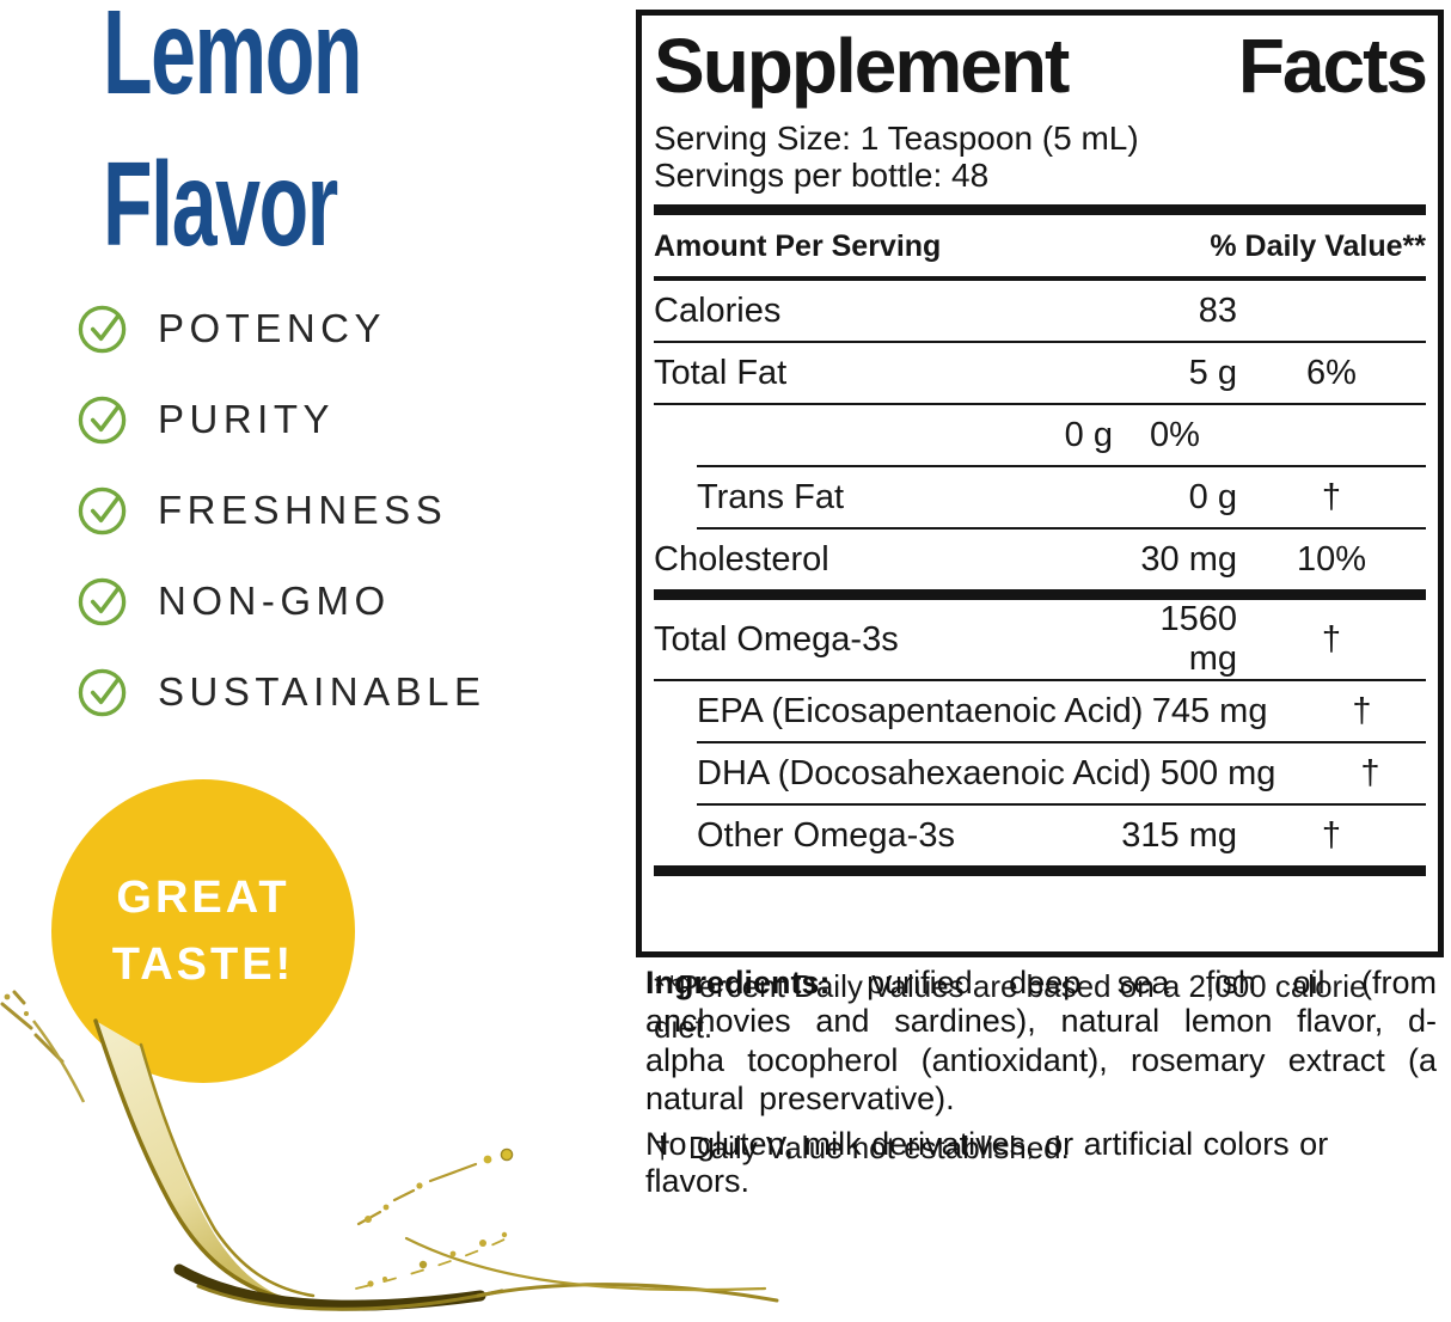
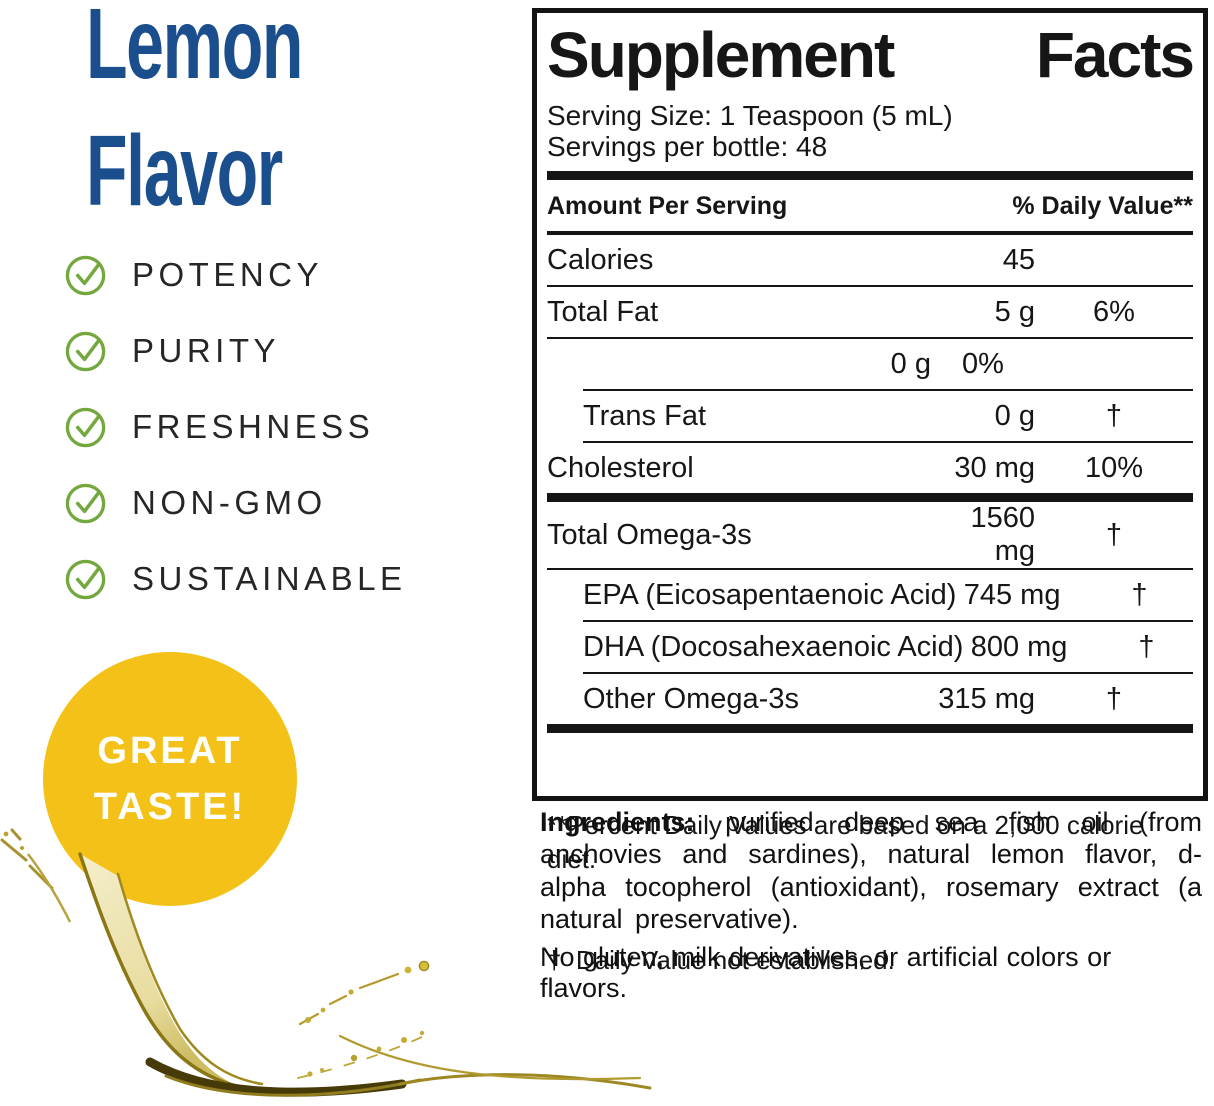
  Lemon
  Flavor
  POTENCY
  PURITY
  FRESHNESS
  NON-GMO
  SUSTAINABLE
  GREAT
  TASTE!
  Supplement
  Facts
  Serving Size: 1 Teaspoon (5 mL)
  Servings per bottle: 48
  Amount Per Serving
  % Daily Value**
  Calories
- 83
+ 45
  Total Fat
  5 g
  6%
  0 g
  0%
  Trans Fat
  0 g
  †
  Cholesterol
  30 mg
  10%
  Total Omega-3s
  1560 mg
  †
  EPA (Eicosapentaenoic Acid)
  745 mg
  †
  DHA (Docosahexaenoic Acid)
- 500 mg
+ 800 mg
  †
  Other Omega-3s
  315 mg
  †
  **Percent Daily Values are based on a 2,000 calorie diet.
  † Daily Value not established.
  Ingredients: purified deep sea fish oil (from anchovies and sardines), natural lemon flavor, d-alpha tocopherol (antioxidant), rosemary extract (a natural preservative).
  No gluten, milk derivatives, or artificial colors or flavors.
